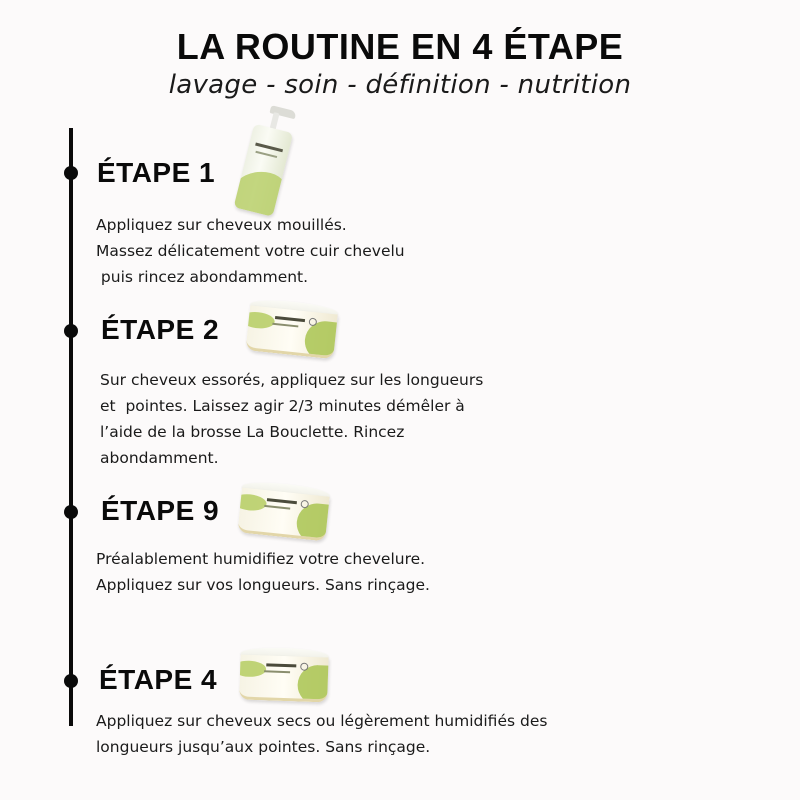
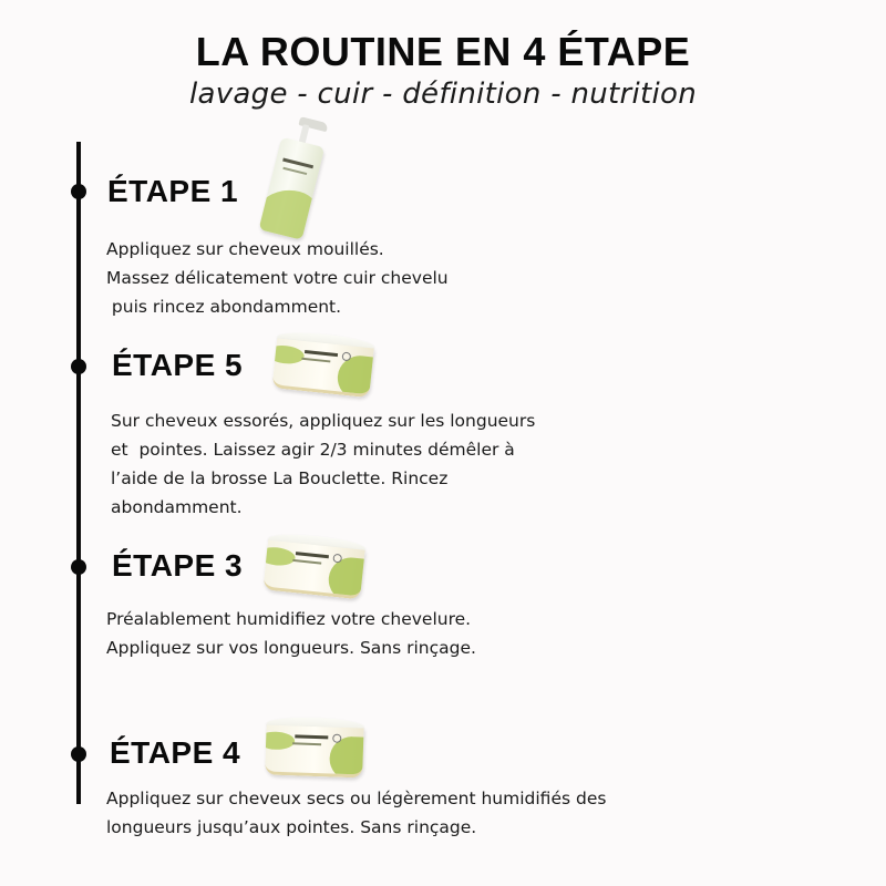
  LA ROUTINE EN 4 ÉTAPE
- lavage - soin - définition - nutrition
+ lavage - cuir - définition - nutrition
  ÉTAPE 1
  Appliquez sur cheveux mouillés.
  Massez délicatement votre cuir chevelu
  puis rincez abondamment.
- ÉTAPE 2
+ ÉTAPE 5
  Sur cheveux essorés, appliquez sur les longueurs
  et pointes. Laissez agir 2/3 minutes démêler à
  l’aide de la brosse La Bouclette. Rincez
  abondamment.
- ÉTAPE 9
+ ÉTAPE 3
  Préalablement humidifiez votre chevelure.
  Appliquez sur vos longueurs. Sans rinçage.
  ÉTAPE 4
  Appliquez sur cheveux secs ou légèrement humidifiés des
  longueurs jusqu’aux pointes. Sans rinçage.
